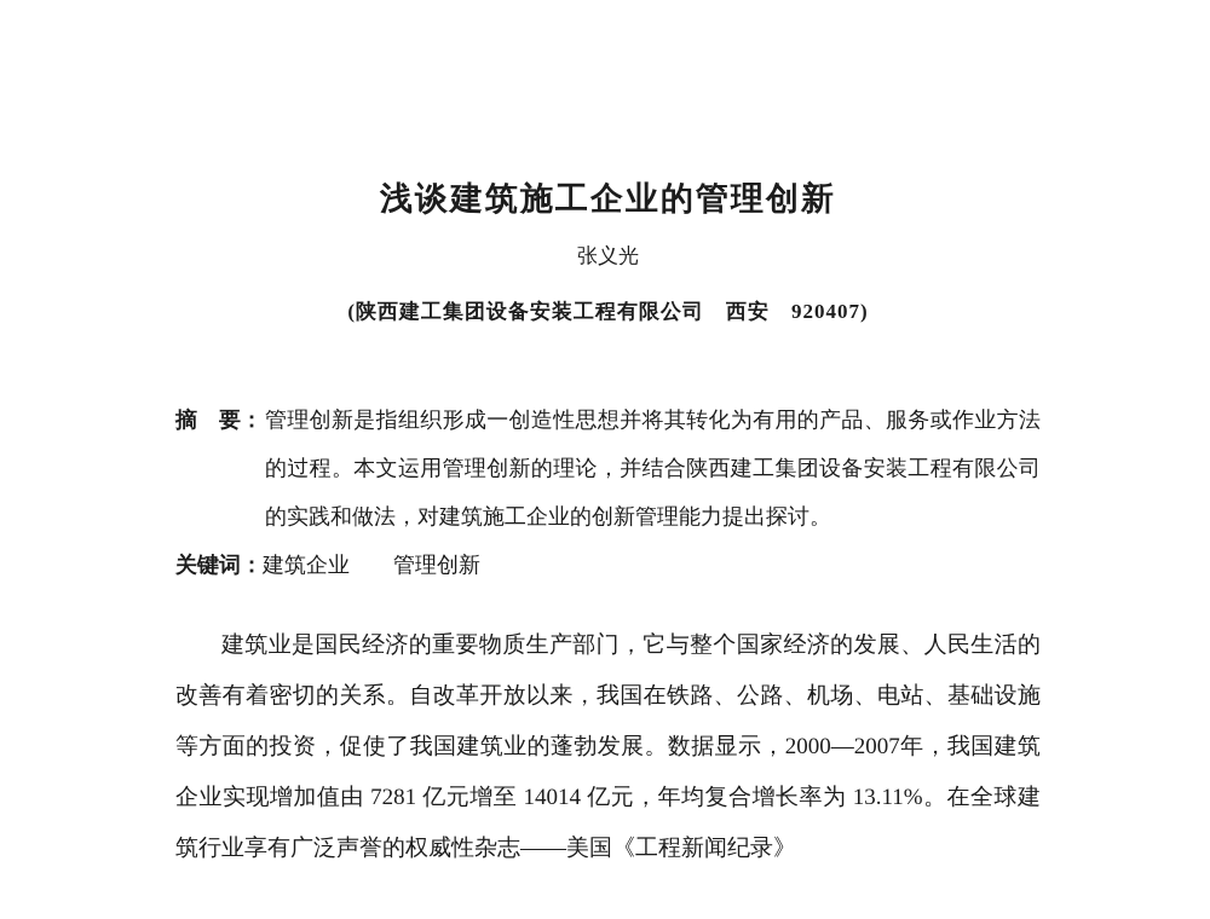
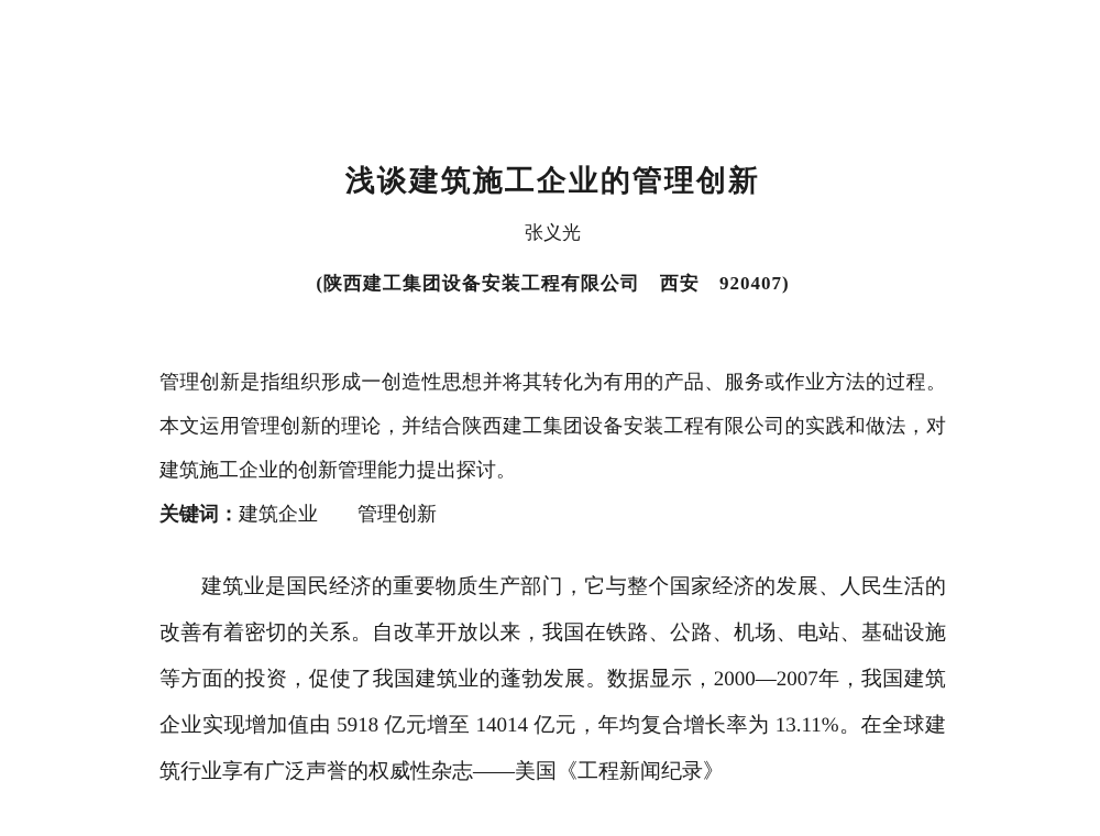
  浅谈建筑施工企业的管理创新
  张义光
  (陕西建工集团设备安装工程有限公司 西安 920407)
- 摘 要：
  管理创新是指组织形成一创造性思想并将其转化为有用的产品、服务或作业方法的过程。本文运用管理创新的理论，并结合陕西建工集团设备安装工程有限公司的实践和做法，对建筑施工企业的创新管理能力提出探讨。
  关键词：建筑企业 管理创新
- 建筑业是国民经济的重要物质生产部门，它与整个国家经济的发展、人民生活的改善有着密切的关系。自改革开放以来，我国在铁路、公路、机场、电站、基础设施等方面的投资，促使了我国建筑业的蓬勃发展。数据显示，2000—2007年，我国建筑企业实现增加值由 7281 亿元增至 14014 亿元，年均复合增长率为 13.11%。在全球建筑行业享有广泛声誉的权威性杂志——美国《工程新闻纪录》
+ 建筑业是国民经济的重要物质生产部门，它与整个国家经济的发展、人民生活的改善有着密切的关系。自改革开放以来，我国在铁路、公路、机场、电站、基础设施等方面的投资，促使了我国建筑业的蓬勃发展。数据显示，2000—2007年，我国建筑企业实现增加值由 5918 亿元增至 14014 亿元，年均复合增长率为 13.11%。在全球建筑行业享有广泛声誉的权威性杂志——美国《工程新闻纪录》
